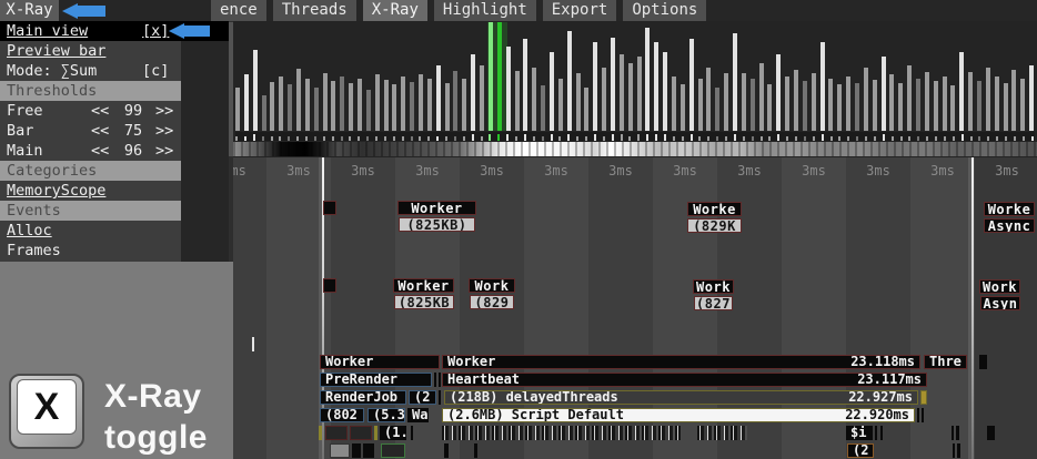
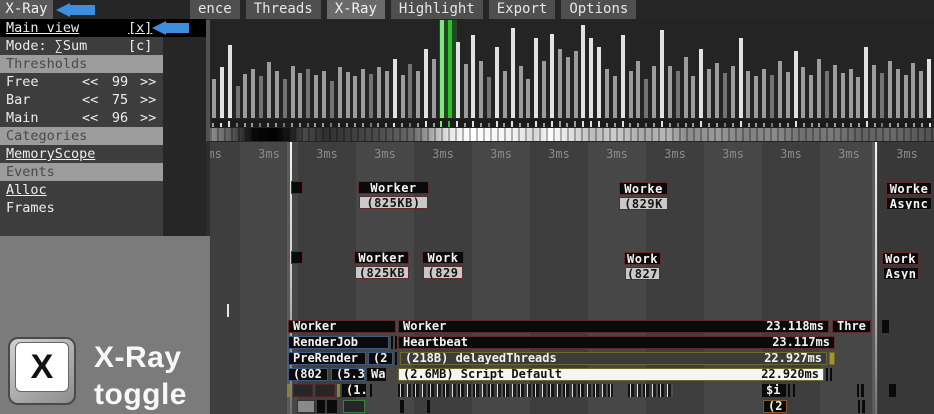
  ence
  Threads
  X-Ray
  Highlight
  Export
  Options
  3ms
  3ms
  3ms
  3ms
  3ms
  3ms
  3ms
  3ms
  3ms
  3ms
  3ms
  3ms
  Worker
  (825KB)
  Worker
  (825KB
  Work
  (829
  Worke
  (829K
  Work
  (827
  Worke
  Async
  Work
  Asyn
  Worker
  Worker
  23.118ms
  Thre
- PreRender
+ RenderJob
  Heartbeat
  23.117ms
- RenderJob
+ PreRender
  (2
  (218B) delayedThreads
  22.927ms
  (802
  (5.3
  Wa
  (2.6MB) Script Default
  22.920ms
  (1.
  $i
  (2
  X-Ray
  Main view
  [x]
- Preview bar
  Mode: ∑Sum
  [c]
  Thresholds
  Free
  <<
  99
  >>
  Bar
  <<
  75
  >>
  Main
  <<
  96
  >>
  Categories
  MemoryScope
  Events
  Alloc
  Frames
  X
  X-Ray toggle
